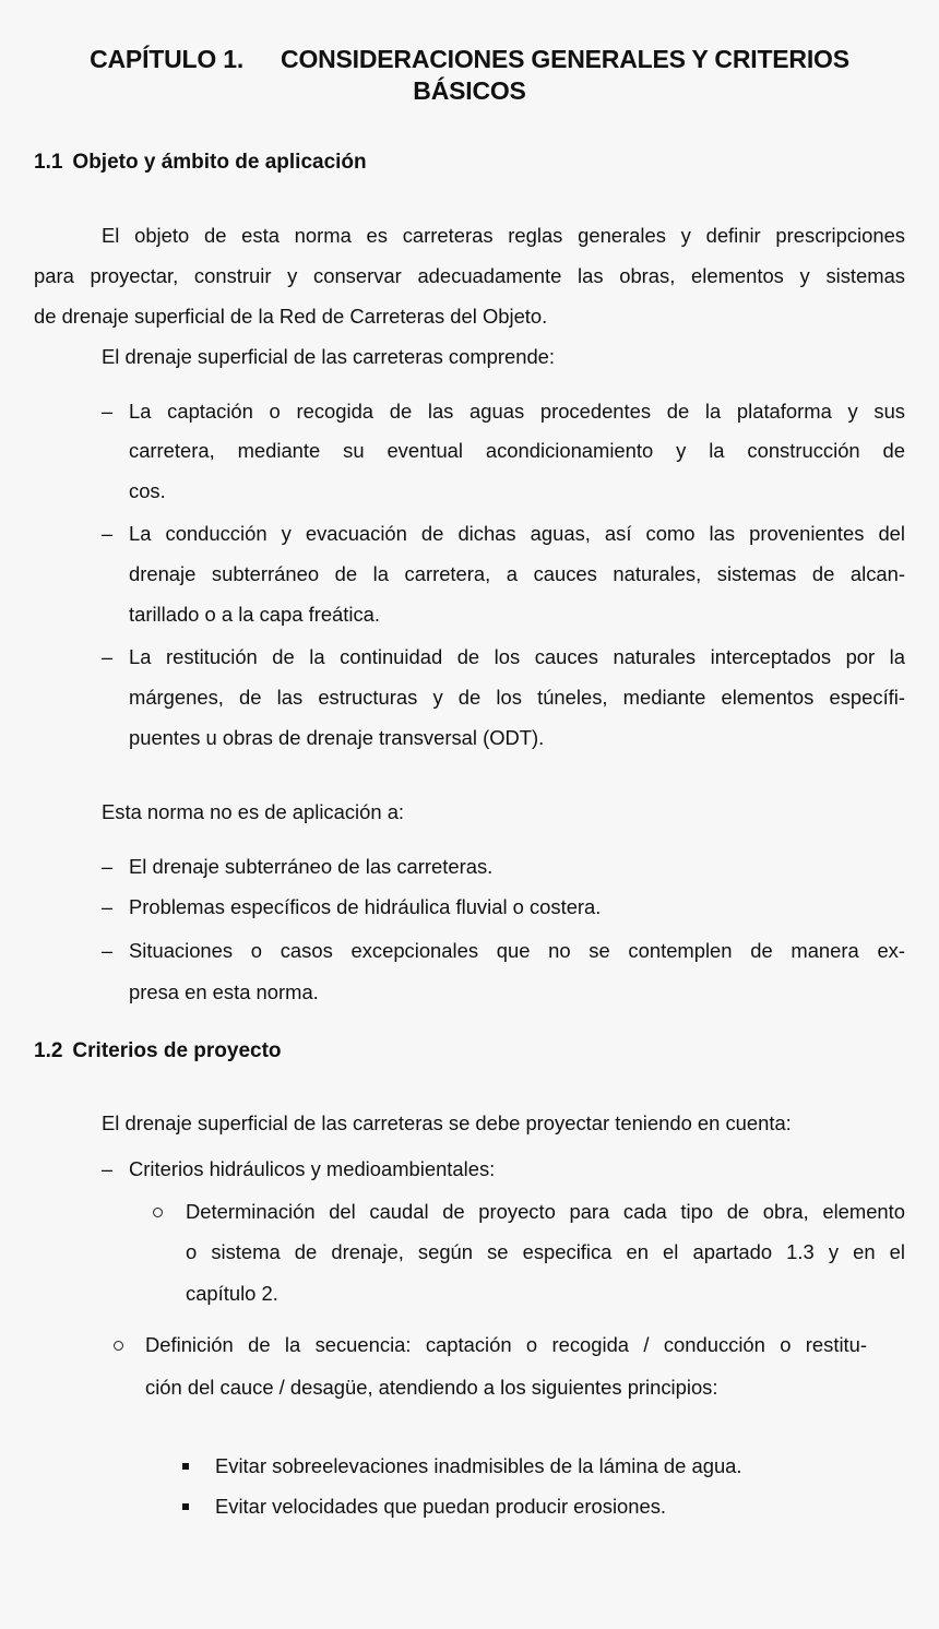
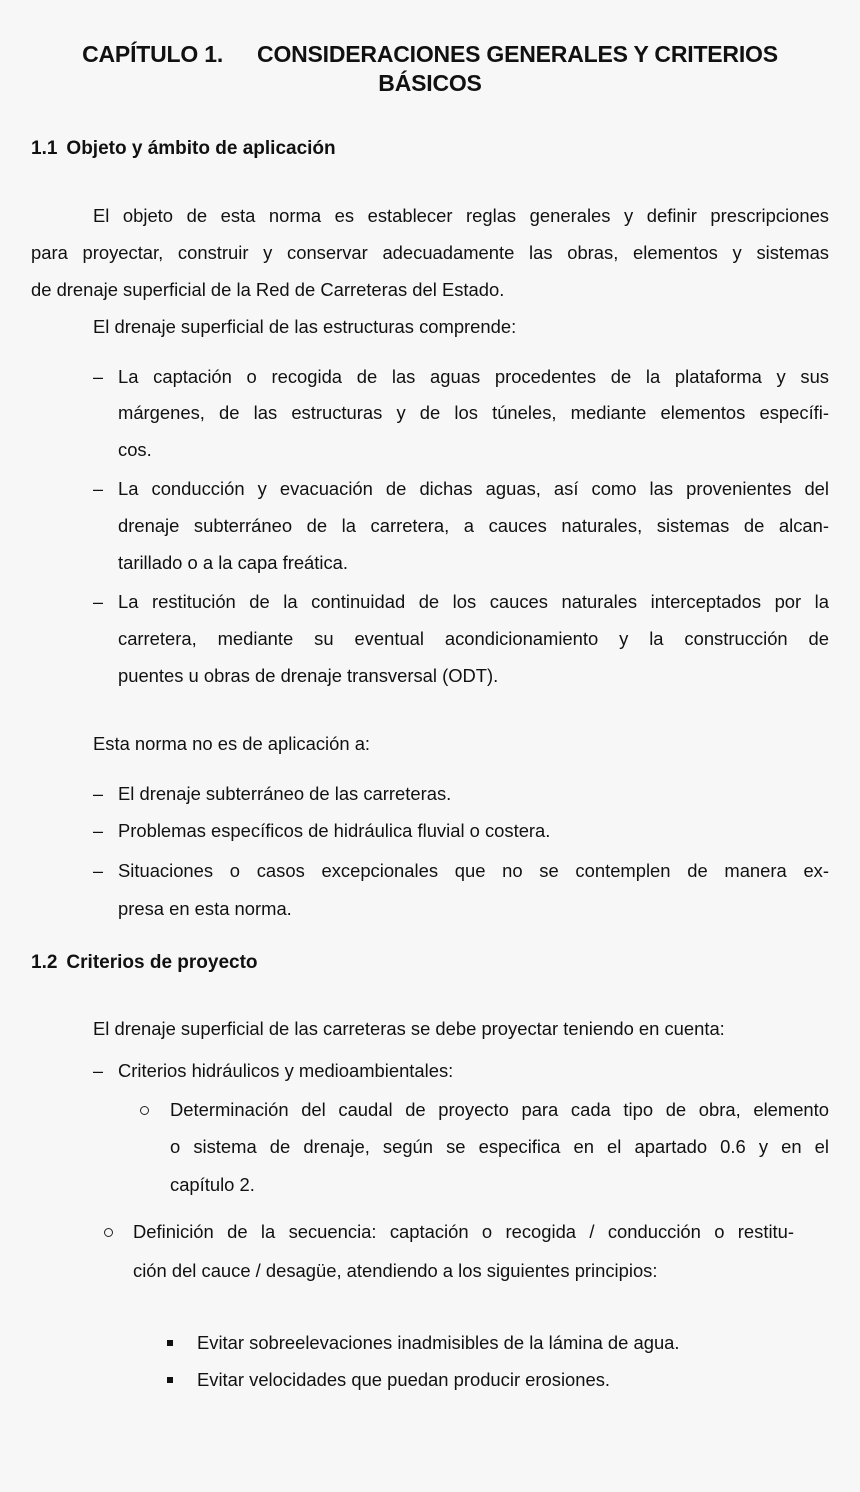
  CAPÍTULO 1. CONSIDERACIONES GENERALES Y CRITERIOS
  BÁSICOS
  1.1 Objeto y ámbito de aplicación
- El objeto de esta norma es carreteras reglas generales y definir prescripciones
+ El objeto de esta norma es establecer reglas generales y definir prescripciones
  para proyectar, construir y conservar adecuadamente las obras, elementos y sistemas
- de drenaje superficial de la Red de Carreteras del Objeto.
+ de drenaje superficial de la Red de Carreteras del Estado.
- El drenaje superficial de las carreteras comprende:
+ El drenaje superficial de las estructuras comprende:
  –
  La captación o recogida de las aguas procedentes de la plataforma y sus
- carretera, mediante su eventual acondicionamiento y la construcción de
+ márgenes, de las estructuras y de los túneles, mediante elementos específi-
  cos.
  –
  La conducción y evacuación de dichas aguas, así como las provenientes del
  drenaje subterráneo de la carretera, a cauces naturales, sistemas de alcan-
  tarillado o a la capa freática.
  –
  La restitución de la continuidad de los cauces naturales interceptados por la
- márgenes, de las estructuras y de los túneles, mediante elementos específi-
+ carretera, mediante su eventual acondicionamiento y la construcción de
  puentes u obras de drenaje transversal (ODT).
  Esta norma no es de aplicación a:
  –
  El drenaje subterráneo de las carreteras.
  –
  Problemas específicos de hidráulica fluvial o costera.
  –
  Situaciones o casos excepcionales que no se contemplen de manera ex-
  presa en esta norma.
  1.2 Criterios de proyecto
  El drenaje superficial de las carreteras se debe proyectar teniendo en cuenta:
  –
  Criterios hidráulicos y medioambientales:
  Determinación del caudal de proyecto para cada tipo de obra, elemento
- o sistema de drenaje, según se especifica en el apartado 1.3 y en el
+ o sistema de drenaje, según se especifica en el apartado 0.6 y en el
  capítulo 2.
  Definición de la secuencia: captación o recogida / conducción o restitu-
  ción del cauce / desagüe, atendiendo a los siguientes principios:
  Evitar sobreelevaciones inadmisibles de la lámina de agua.
  Evitar velocidades que puedan producir erosiones.
